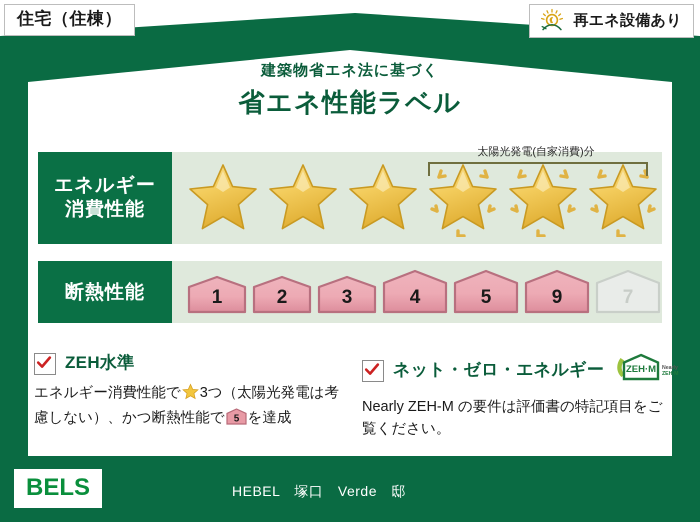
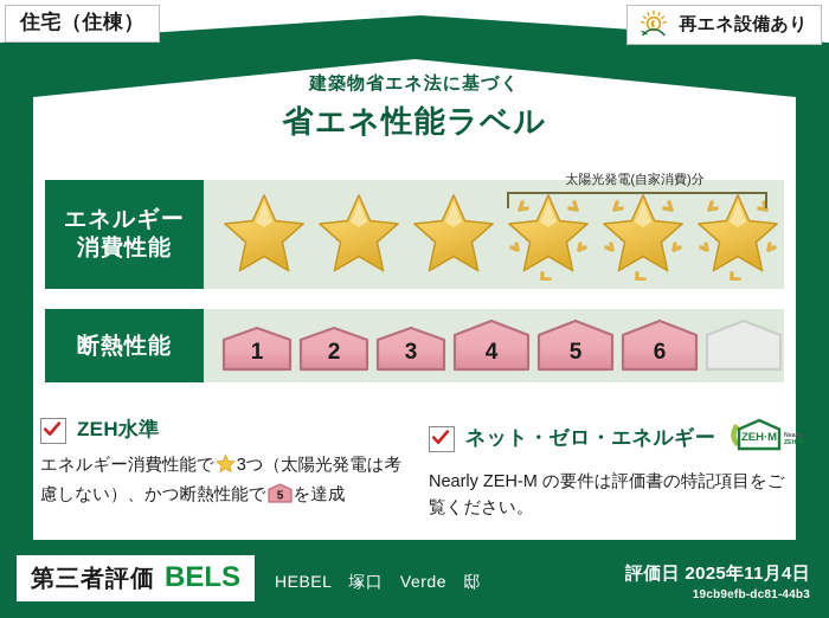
  住宅（住棟）
  再エネ設備あり
  建築物省エネ法に基づく
  省エネ性能ラベル
  エネルギー
  消費性能
  太陽光発電(自家消費)分
  断熱性能
  1
  2
  3
  4
  5
- 9
+ 6
- 7
  ZEH水準
  エネルギー消費性能で 3つ（太陽光発電は考慮しない）、かつ断熱性能で
  5
  を達成
  ネット・ゼロ・エネルギー
  ZEH·M
  Nearly ZEH-M の要件は評価書の特記項目をご覧ください。
+ 第三者評価
  BELS
  HEBEL 塚口 Verde 邸
+ 評価日 2025年11月4日
+ 19cb9efb-dc81-44b3
